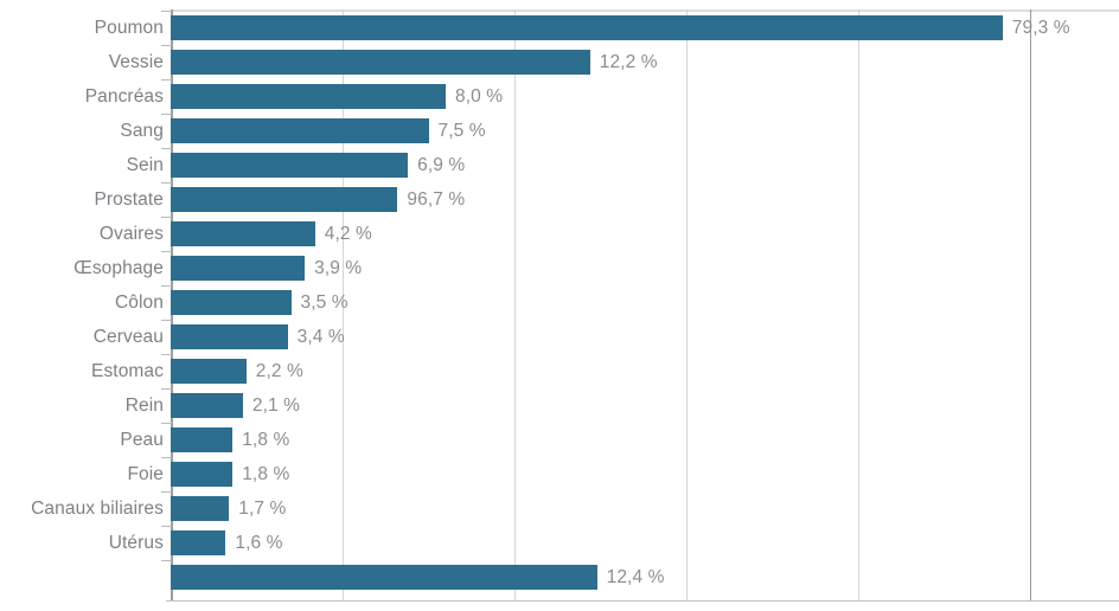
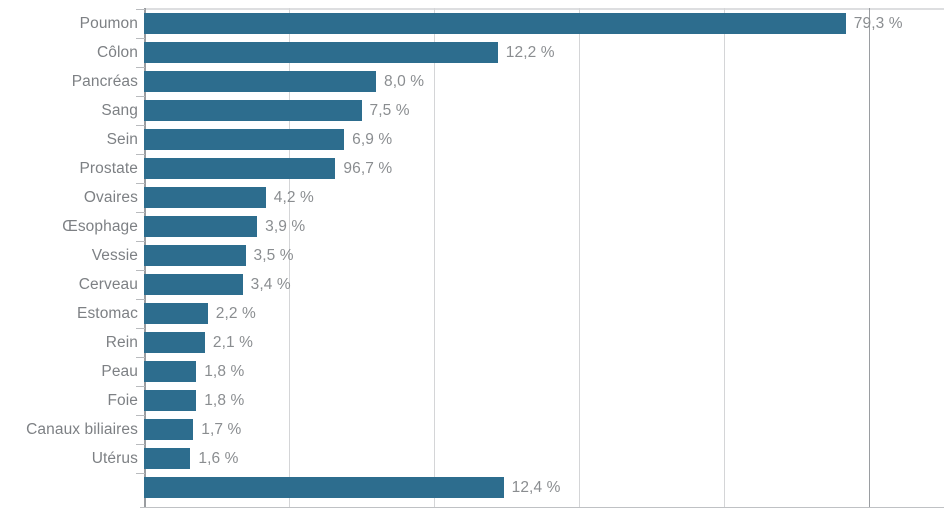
  Poumon
  79,3 %
- Vessie
+ Côlon
  12,2 %
  Pancréas
  8,0 %
  Sang
  7,5 %
  Sein
  6,9 %
  Prostate
  96,7 %
  Ovaires
  4,2 %
  Œsophage
  3,9 %
- Côlon
+ Vessie
  3,5 %
  Cerveau
  3,4 %
  Estomac
  2,2 %
  Rein
  2,1 %
  Peau
  1,8 %
  Foie
  1,8 %
  Canaux biliaires
  1,7 %
  Utérus
  1,6 %
  12,4 %
